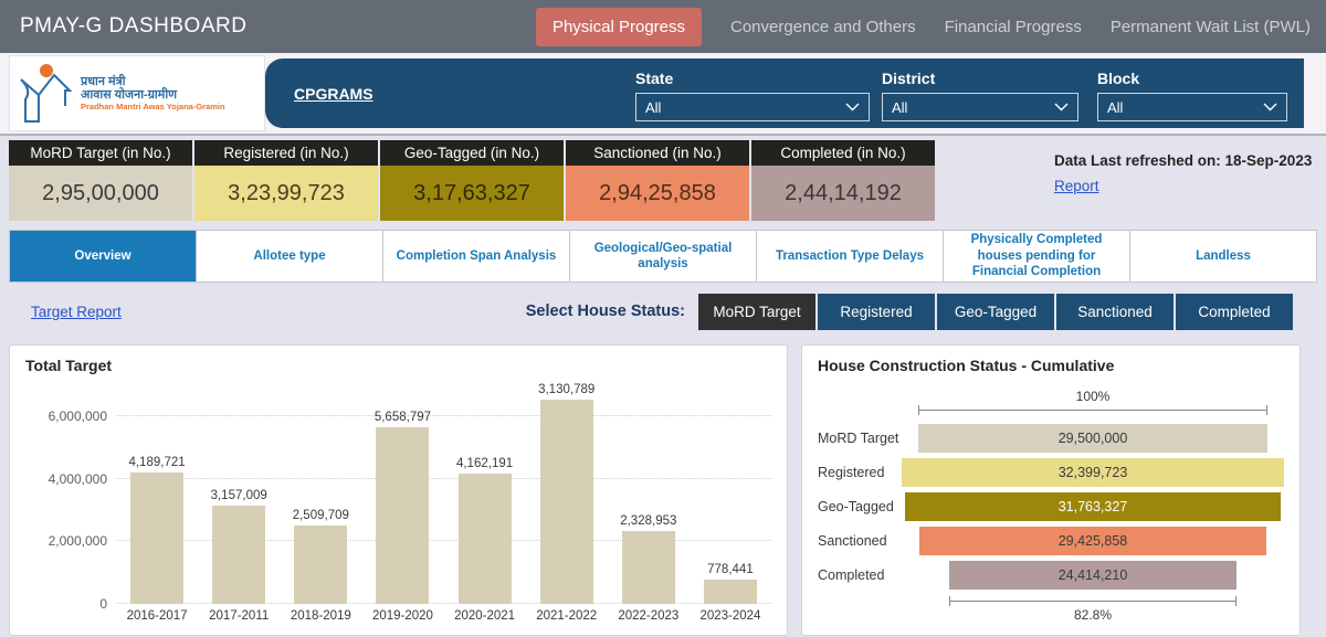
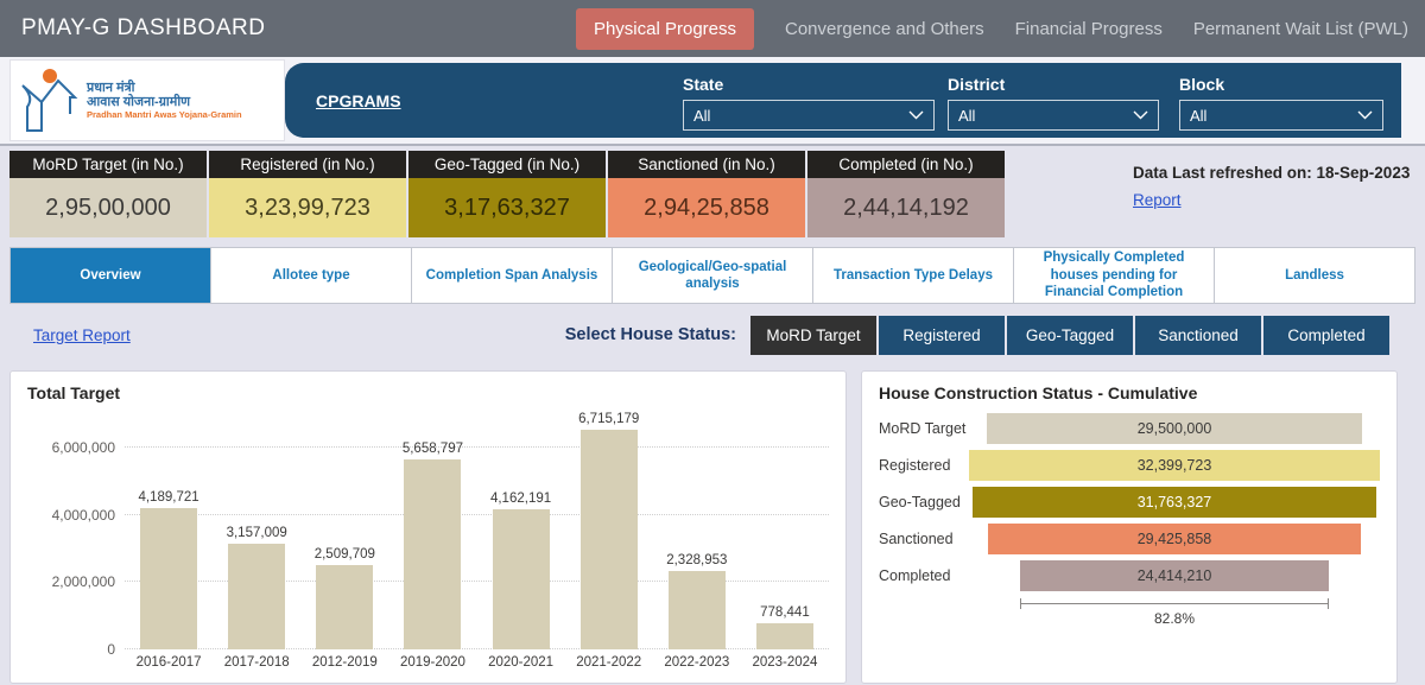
  PMAY-G DASHBOARD
  Physical Progress
  Convergence and Others
  Financial Progress
  Permanent Wait List (PWL)
  प्रधान मंत्री
  आवास योजना-ग्रामीण
  Pradhan Mantri Awas Yojana-Gramin
  CPGRAMS
  State
  All
  District
  All
  Block
  All
  MoRD Target (in No.)
  2,95,00,000
  Registered (in No.)
  3,23,99,723
  Geo-Tagged (in No.)
  3,17,63,327
  Sanctioned (in No.)
  2,94,25,858
  Completed (in No.)
  2,44,14,192
  Data Last refreshed on: 18-Sep-2023
  Report
  Overview
  Allotee type
  Completion Span Analysis
  Geological/Geo-spatial analysis
  Transaction Type Delays
  Physically Completed houses pending for Financial Completion
  Landless
  Target Report
  Select House Status:
  MoRD Target
  Registered
  Geo-Tagged
  Sanctioned
  Completed
  Total Target
  0
  2,000,000
  4,000,000
  6,000,000
  4,189,721
  3,157,009
  2,509,709
  5,658,797
  4,162,191
- 3,130,789
+ 6,715,179
  2,328,953
  778,441
  2016-2017
- 2017-2011
+ 2017-2018
- 2018-2019
+ 2012-2019
  2019-2020
  2020-2021
  2021-2022
  2022-2023
  2023-2024
  House Construction Status - Cumulative
- 100%
  MoRD Target
  29,500,000
  Registered
  32,399,723
  Geo-Tagged
  31,763,327
  Sanctioned
  29,425,858
  Completed
  24,414,210
  82.8%
